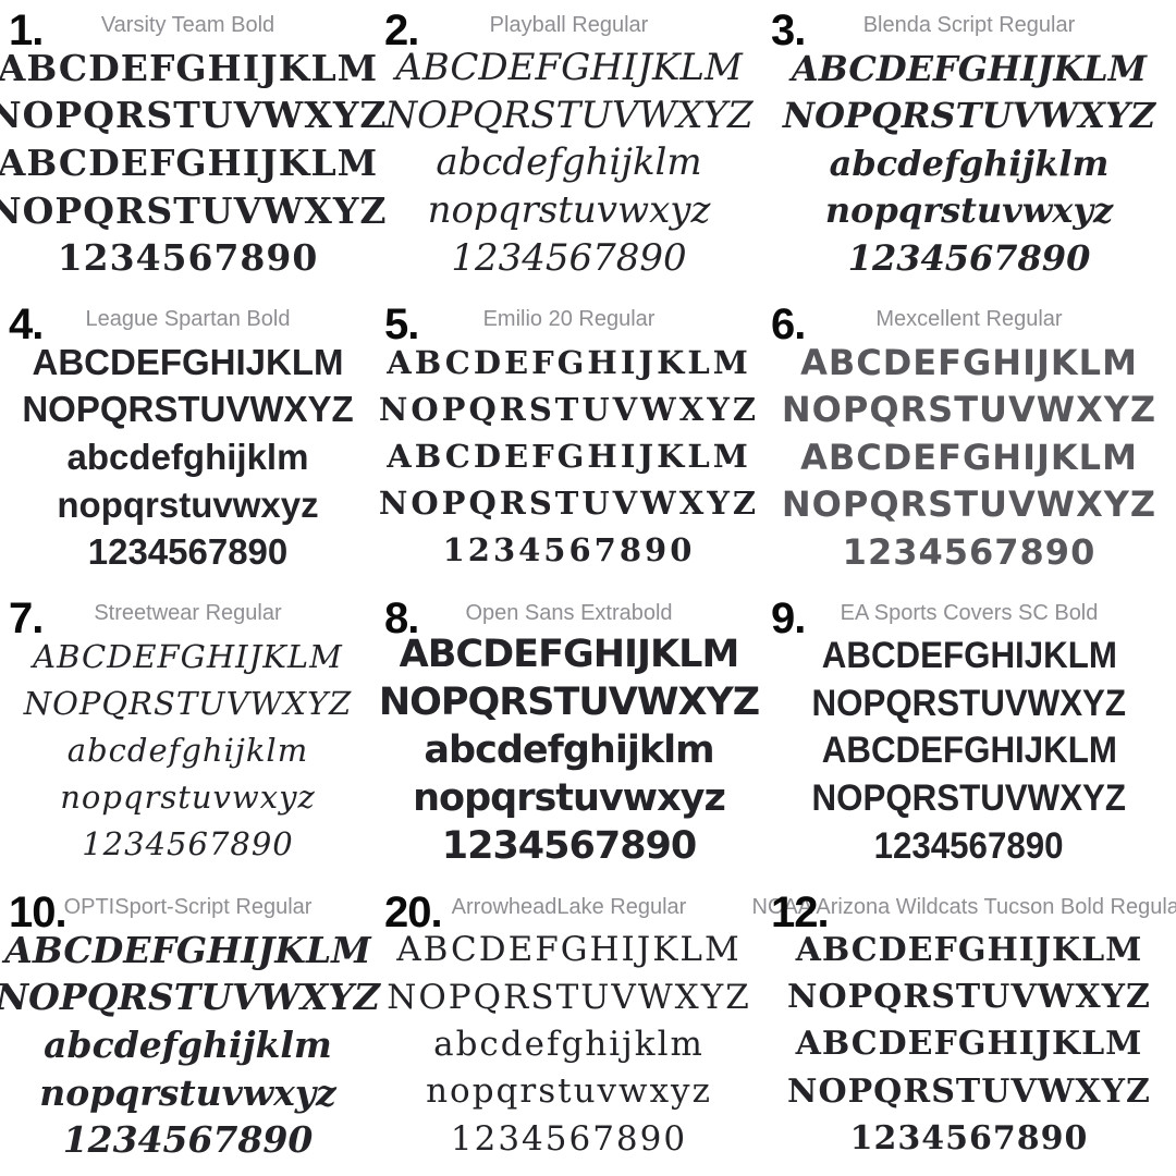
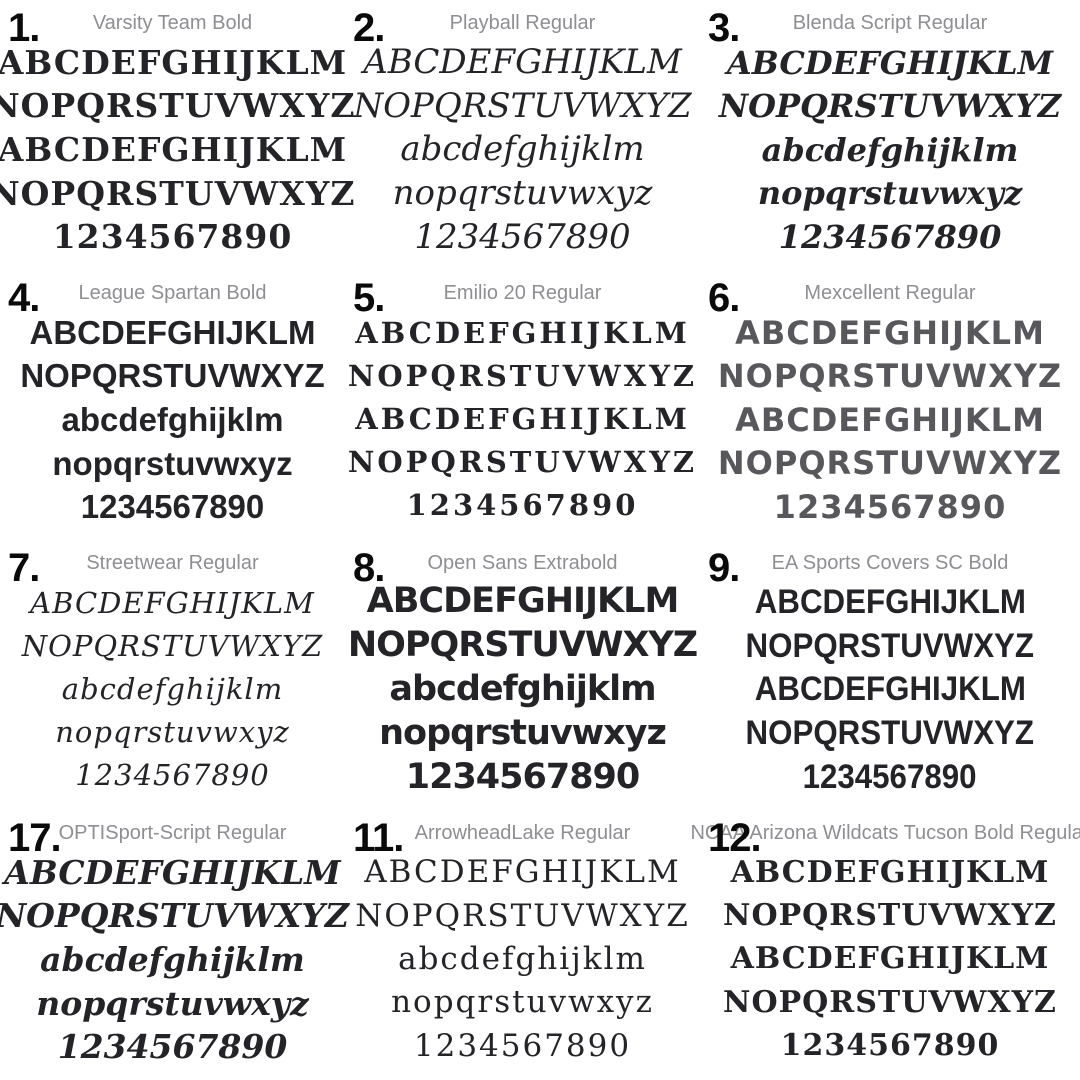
  1.
  Varsity Team Bold
  ABCDEFGHIJKLM
  NOPQRSTUVWXYZ
  ABCDEFGHIJKLM
  NOPQRSTUVWXYZ
  1234567890
  2.
  Playball Regular
  ABCDEFGHIJKLM
  NOPQRSTUVWXYZ
  abcdefghijklm
  nopqrstuvwxyz
  1234567890
  3.
  Blenda Script Regular
  ABCDEFGHIJKLM
  NOPQRSTUVWXYZ
  abcdefghijklm
  nopqrstuvwxyz
  1234567890
  4.
  League Spartan Bold
  ABCDEFGHIJKLM
  NOPQRSTUVWXYZ
  abcdefghijklm
  nopqrstuvwxyz
  1234567890
  5.
  Emilio 20 Regular
  ABCDEFGHIJKLM
  NOPQRSTUVWXYZ
  ABCDEFGHIJKLM
  NOPQRSTUVWXYZ
  1234567890
  6.
  Mexcellent Regular
  ABCDEFGHIJKLM
  NOPQRSTUVWXYZ
  ABCDEFGHIJKLM
  NOPQRSTUVWXYZ
  1234567890
  7.
  Streetwear Regular
  ABCDEFGHIJKLM
  NOPQRSTUVWXYZ
  abcdefghijklm
  nopqrstuvwxyz
  1234567890
  8.
  Open Sans Extrabold
  ABCDEFGHIJKLM
  NOPQRSTUVWXYZ
  abcdefghijklm
  nopqrstuvwxyz
  1234567890
  9.
  EA Sports Covers SC Bold
  ABCDEFGHIJKLM
  NOPQRSTUVWXYZ
  ABCDEFGHIJKLM
  NOPQRSTUVWXYZ
  1234567890
- 10.
+ 17.
  OPTISport-Script Regular
  ABCDEFGHIJKLM
  NOPQRSTUVWXYZ
  abcdefghijklm
  nopqrstuvwxyz
  1234567890
- 20.
+ 11.
  ArrowheadLake Regular
  ABCDEFGHIJKLM
  NOPQRSTUVWXYZ
  abcdefghijklm
  nopqrstuvwxyz
  1234567890
  12.
  NCAA Arizona Wildcats Tucson Bold Regula
  ABCDEFGHIJKLM
  NOPQRSTUVWXYZ
  ABCDEFGHIJKLM
  NOPQRSTUVWXYZ
  1234567890
